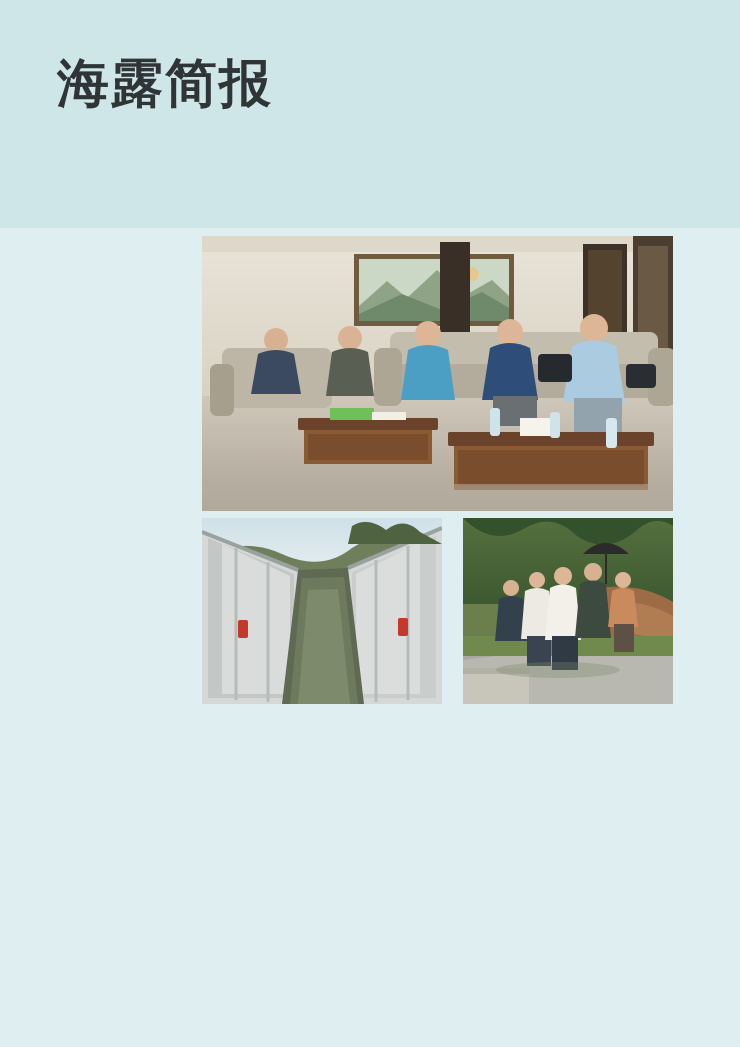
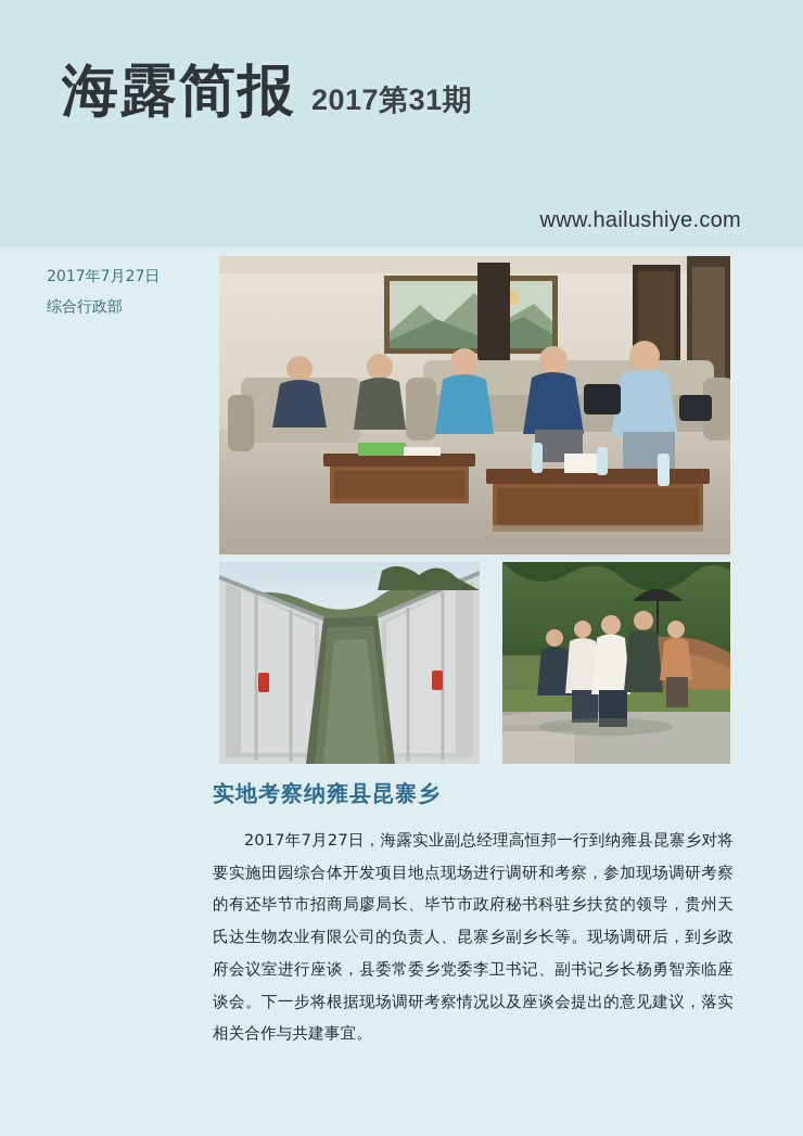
  海露简报
+ 2017第31期
+ www.hailushiye.com
+ 2017年7月27日
+ 综合行政部
+ 实地考察纳雍县昆寨乡
+ 2017年7月27日，海露实业副总经理高恒邦一行到纳雍县昆寨乡对将要实施田园综合体开发项目地点现场进行调研和考察，参加现场调研考察的有还毕节市招商局廖局长、毕节市政府秘书科驻乡扶贫的领导，贵州天氏达生物农业有限公司的负责人、昆寨乡副乡长等。现场调研后，到乡政府会议室进行座谈，县委常委乡党委李卫书记、副书记乡长杨勇智亲临座谈会。下一步将根据现场调研考察情况以及座谈会提出的意见建议，落实相关合作与共建事宜。
